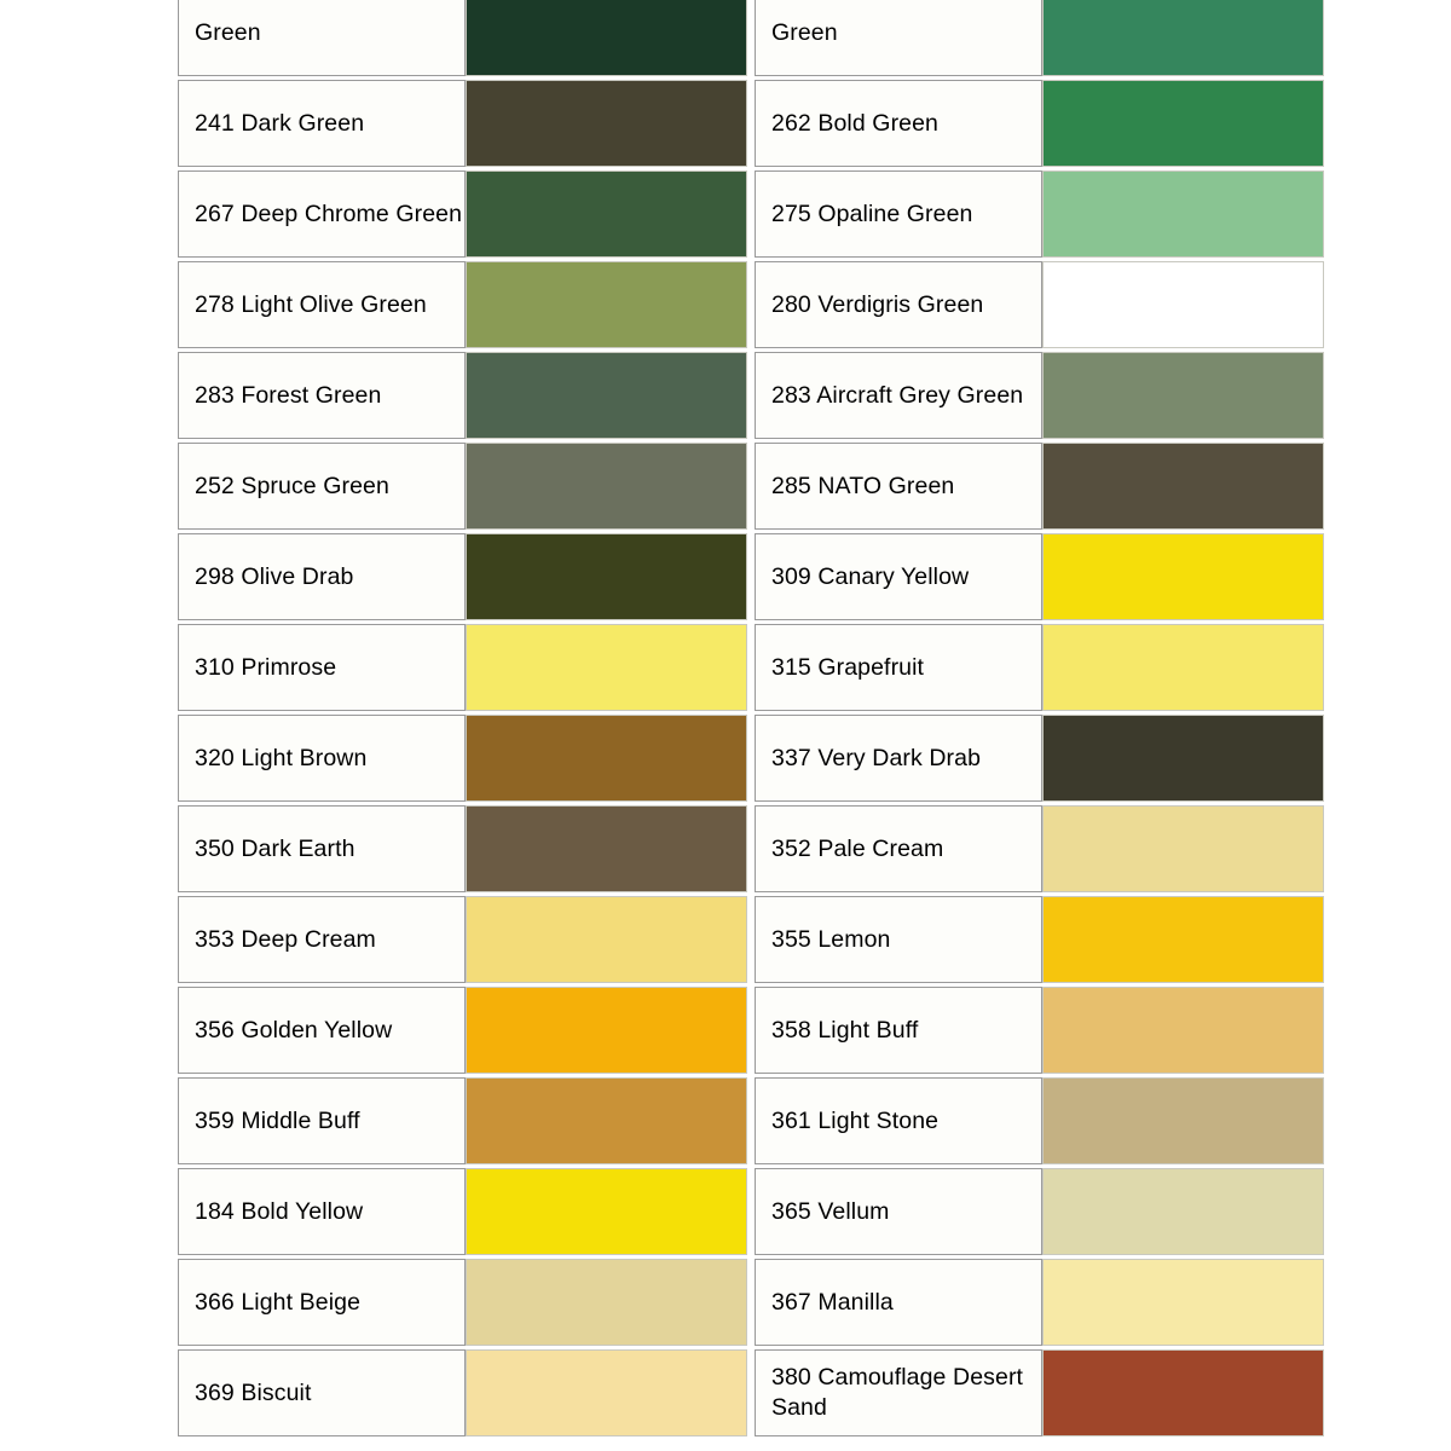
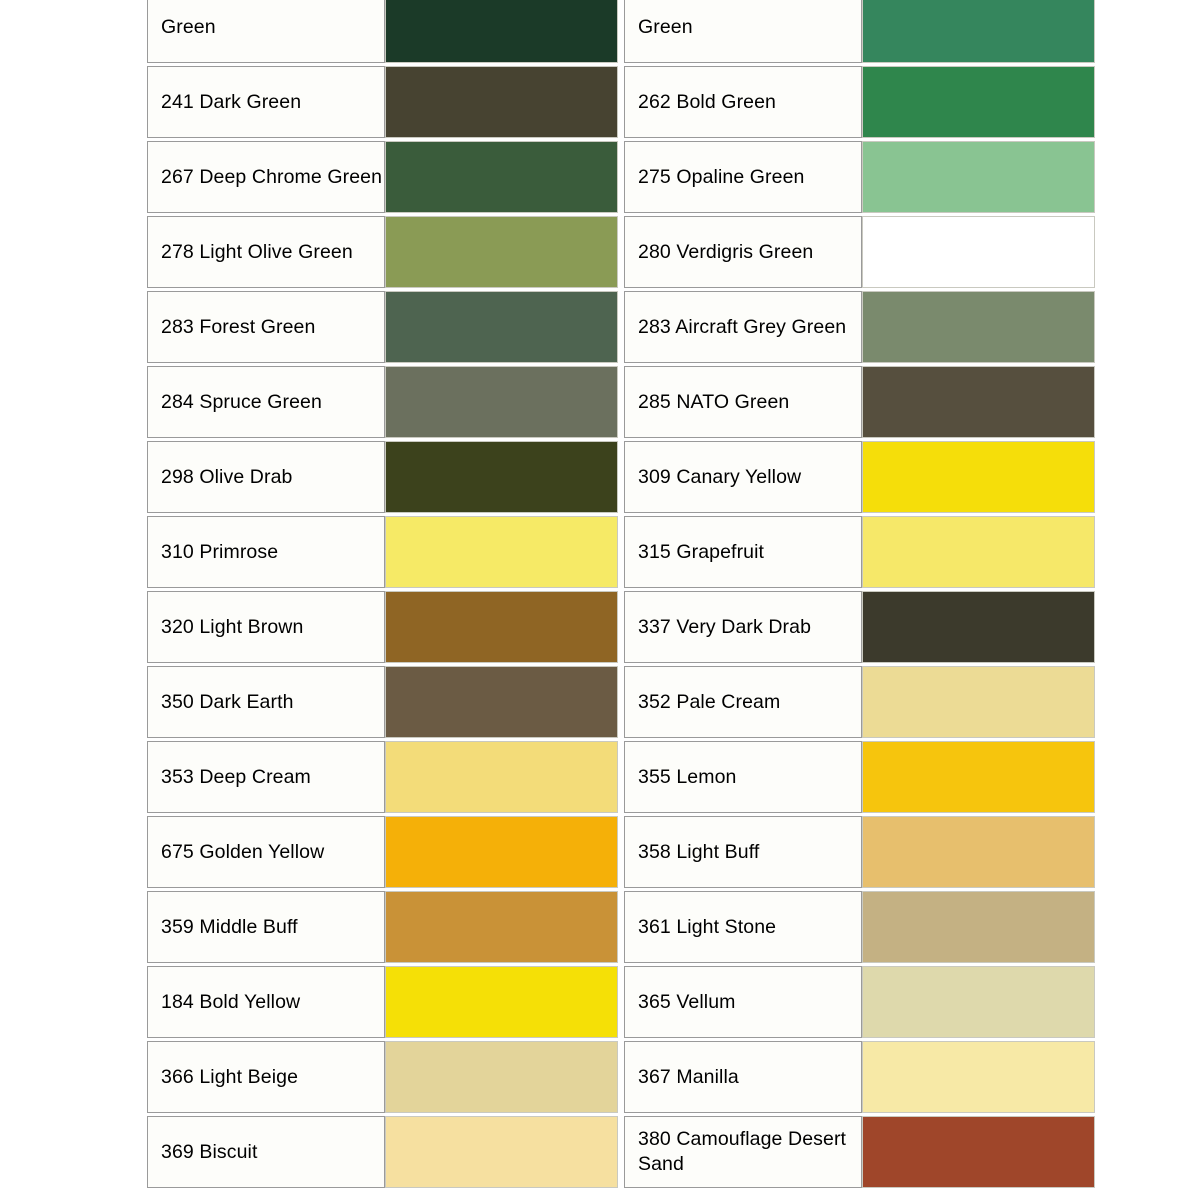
  Green			Green
  241 Dark Green			262 Bold Green
  267 Deep Chrome Green			275 Opaline Green
  278 Light Olive Green			280 Verdigris Green
  283 Forest Green			283 Aircraft Grey Green
- 252 Spruce Green			285 NATO Green
+ 284 Spruce Green			285 NATO Green
  298 Olive Drab			309 Canary Yellow
  310 Primrose			315 Grapefruit
  320 Light Brown			337 Very Dark Drab
  350 Dark Earth			352 Pale Cream
  353 Deep Cream			355 Lemon
- 356 Golden Yellow			358 Light Buff
+ 675 Golden Yellow			358 Light Buff
  359 Middle Buff			361 Light Stone
  184 Bold Yellow			365 Vellum
  366 Light Beige			367 Manilla
  369 Biscuit			380 Camouflage Desert Sand
